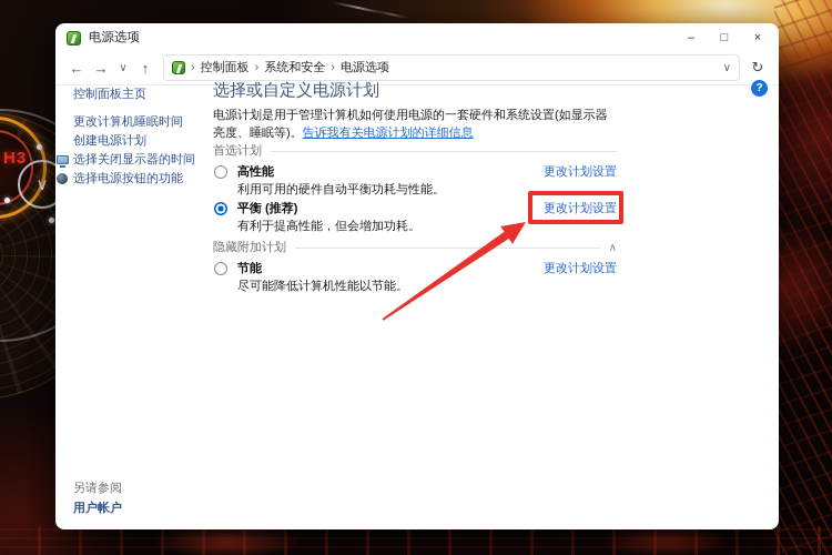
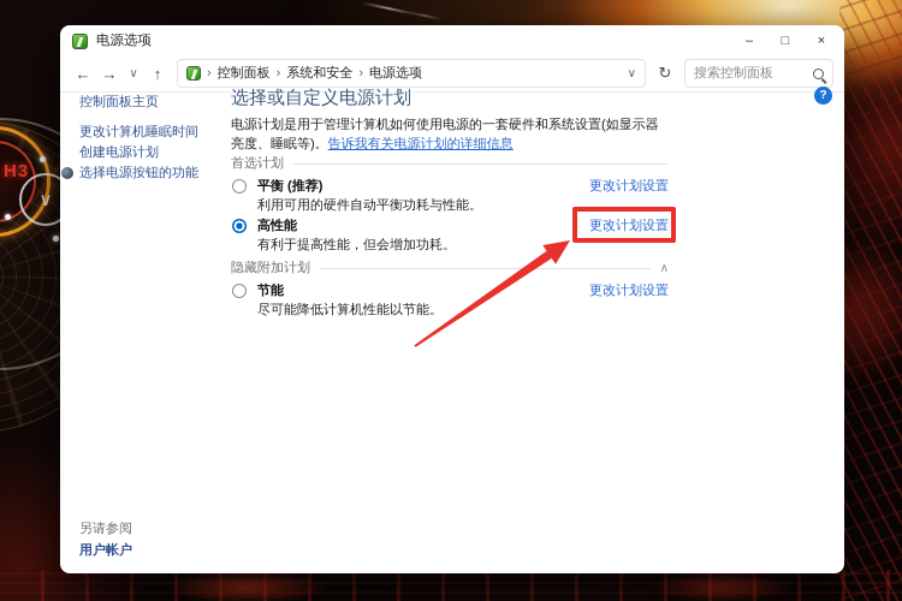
  H3
  ∨
  电源选项
  –
  □
  ×
  ←
  →
  ∨
  ↑
  ›
  控制面板
  ›
  系统和安全
  ›
  电源选项
  ∨
  ↻
+ 搜索控制面板
  ?
  控制面板主页
  更改计算机睡眠时间
  创建电源计划
- 选择关闭显示器的时间
  选择电源按钮的功能
  另请参阅
  用户帐户
  选择或自定义电源计划
  电源计划是用于管理计算机如何使用电源的一套硬件和系统设置(如显示器亮度、睡眠等)。告诉我有关电源计划的详细信息
  首选计划
- 高性能
+ 平衡 (推荐)
  利用可用的硬件自动平衡功耗与性能。
  更改计划设置
- 平衡 (推荐)
+ 高性能
  有利于提高性能，但会增加功耗。
  更改计划设置
  隐藏附加计划
  ∧
  节能
  尽可能降低计算机性能以节能。
  更改计划设置
